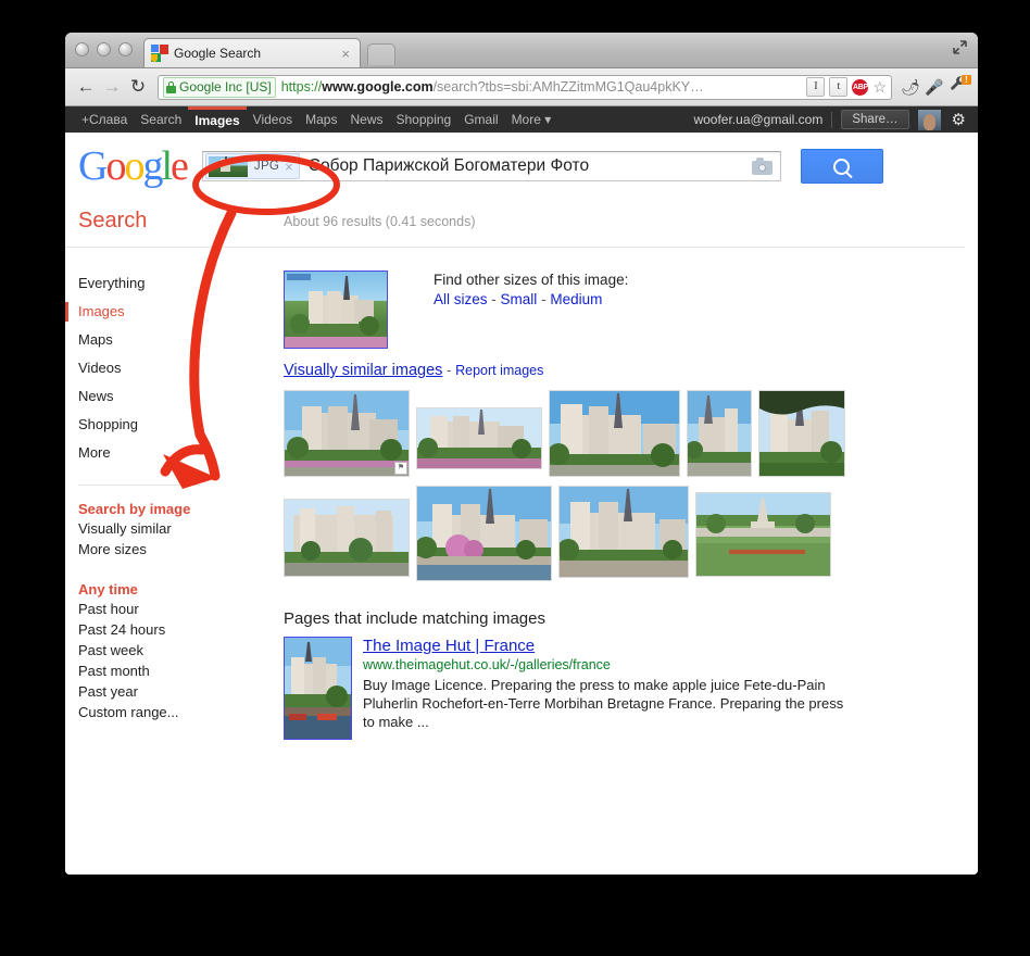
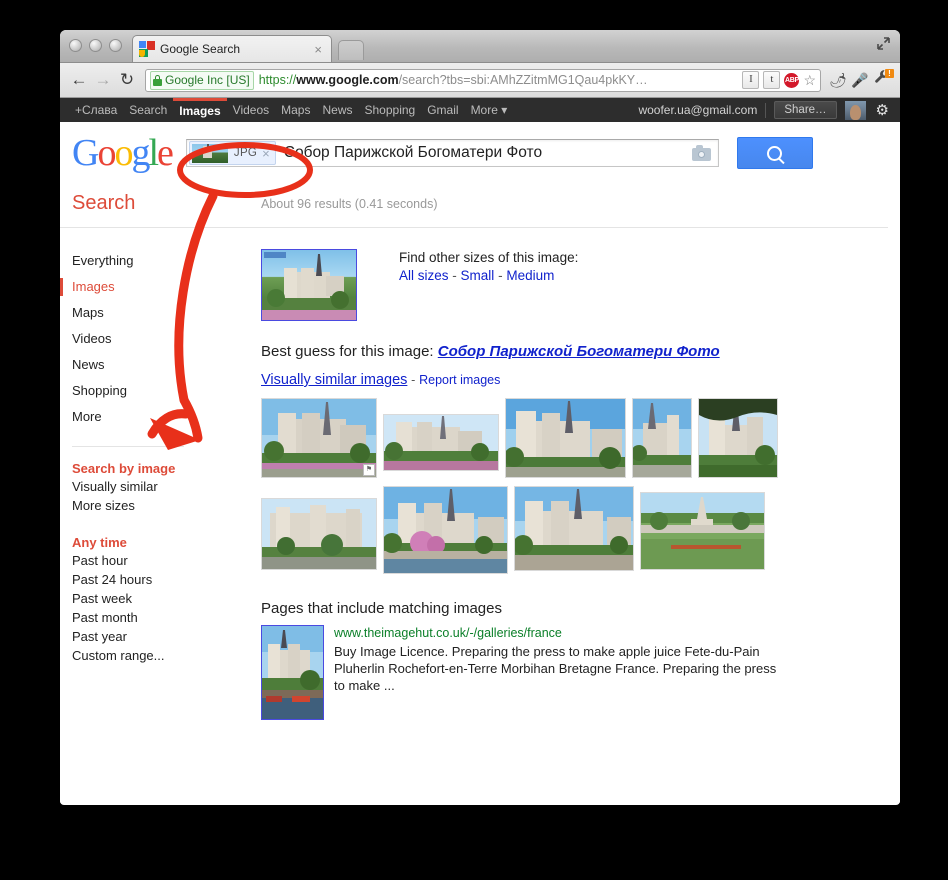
  Google Search
  ×
  ←
  →
  ↻
  Google Inc [US]
  https://www.google.com/search?tbs=sbi:AMhZZitmMG1Qau4pkKY…
  I
  t
  ☆
  🌶
  🎤
  !
  +Слава
  Search
  Images
  Videos
  Maps
  News
  Shopping
  Gmail
  More ▾
  woofer.ua@gmail.com
  Share…
  ⚙
  Google
  JPG
  ×
  обор Парижской Богоматери Фото
  Search
  Everything
  Images
  Maps
  Videos
  News
  Shopping
  More
  Search by image
  Visually similar
  More sizes
  Any time
  Past hour
  Past 24 hours
  Past week
  Past month
  Past year
  Custom range...
  About 96 results (0.41 seconds)
  Find other sizes of this image:
  All sizes - Small - Medium
+ Best guess for this image: Собор Парижской Богоматери Фото
  Visually similar images - Report images
  Pages that include matching images
- The Image Hut | France
  www.theimagehut.co.uk/-/galleries/france
  Buy Image Licence. Preparing the press to make apple juice Fete-du-Pain Pluherlin Rochefort-en-Terre Morbihan Bretagne France. Preparing the press to make ...
